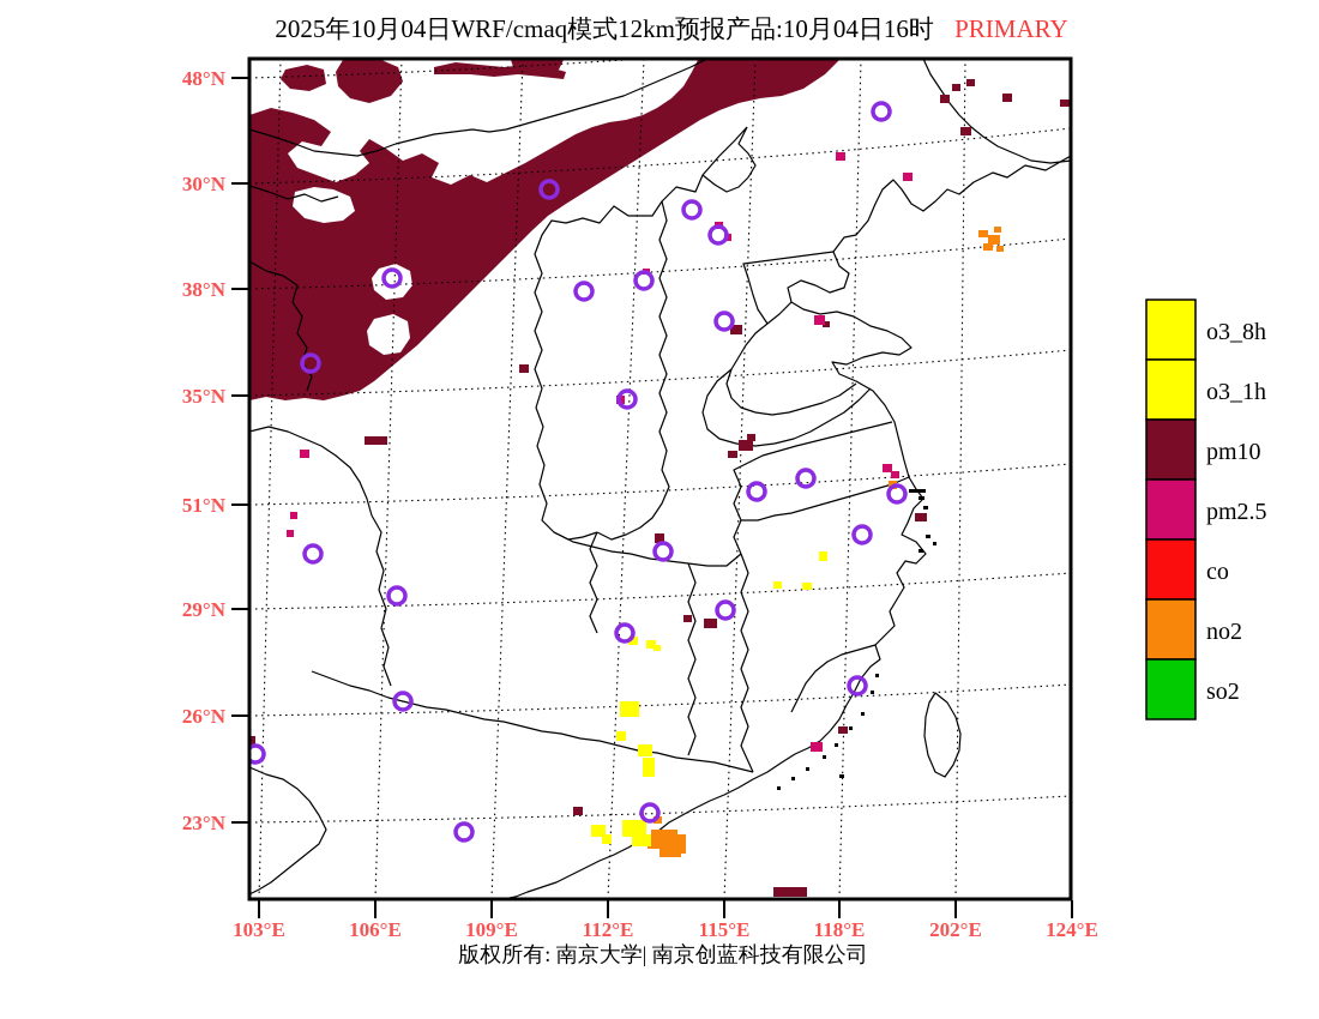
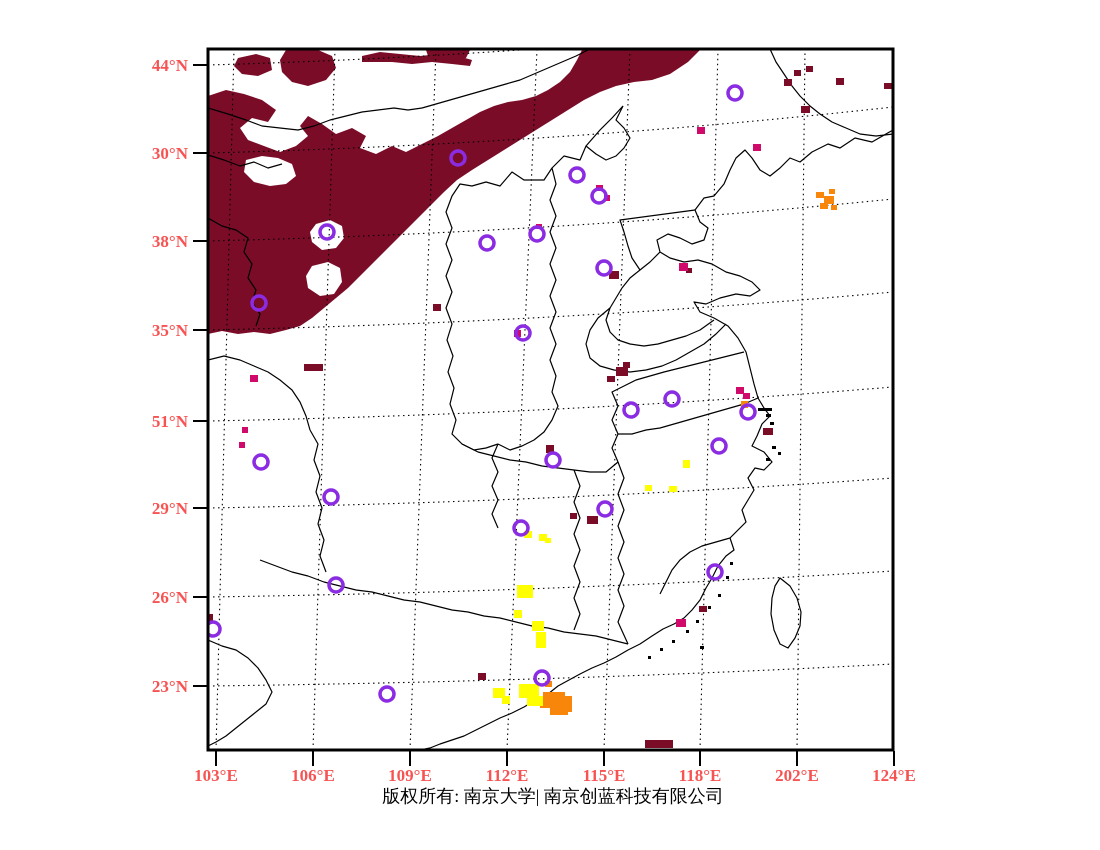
- 2025年10月04日WRF/cmaq模式12km预报产品:10月04日16时 PRIMARY
- 48°N
+ 44°N
  30°N
  38°N
  35°N
  51°N
  29°N
  26°N
  23°N
  103°E
  106°E
  109°E
  112°E
  115°E
  118°E
  202°E
  124°E
- o3_8h
- o3_1h
- pm10
- pm2.5
- co
- no2
- so2
  版权所有: 南京大学| 南京创蓝科技有限公司
